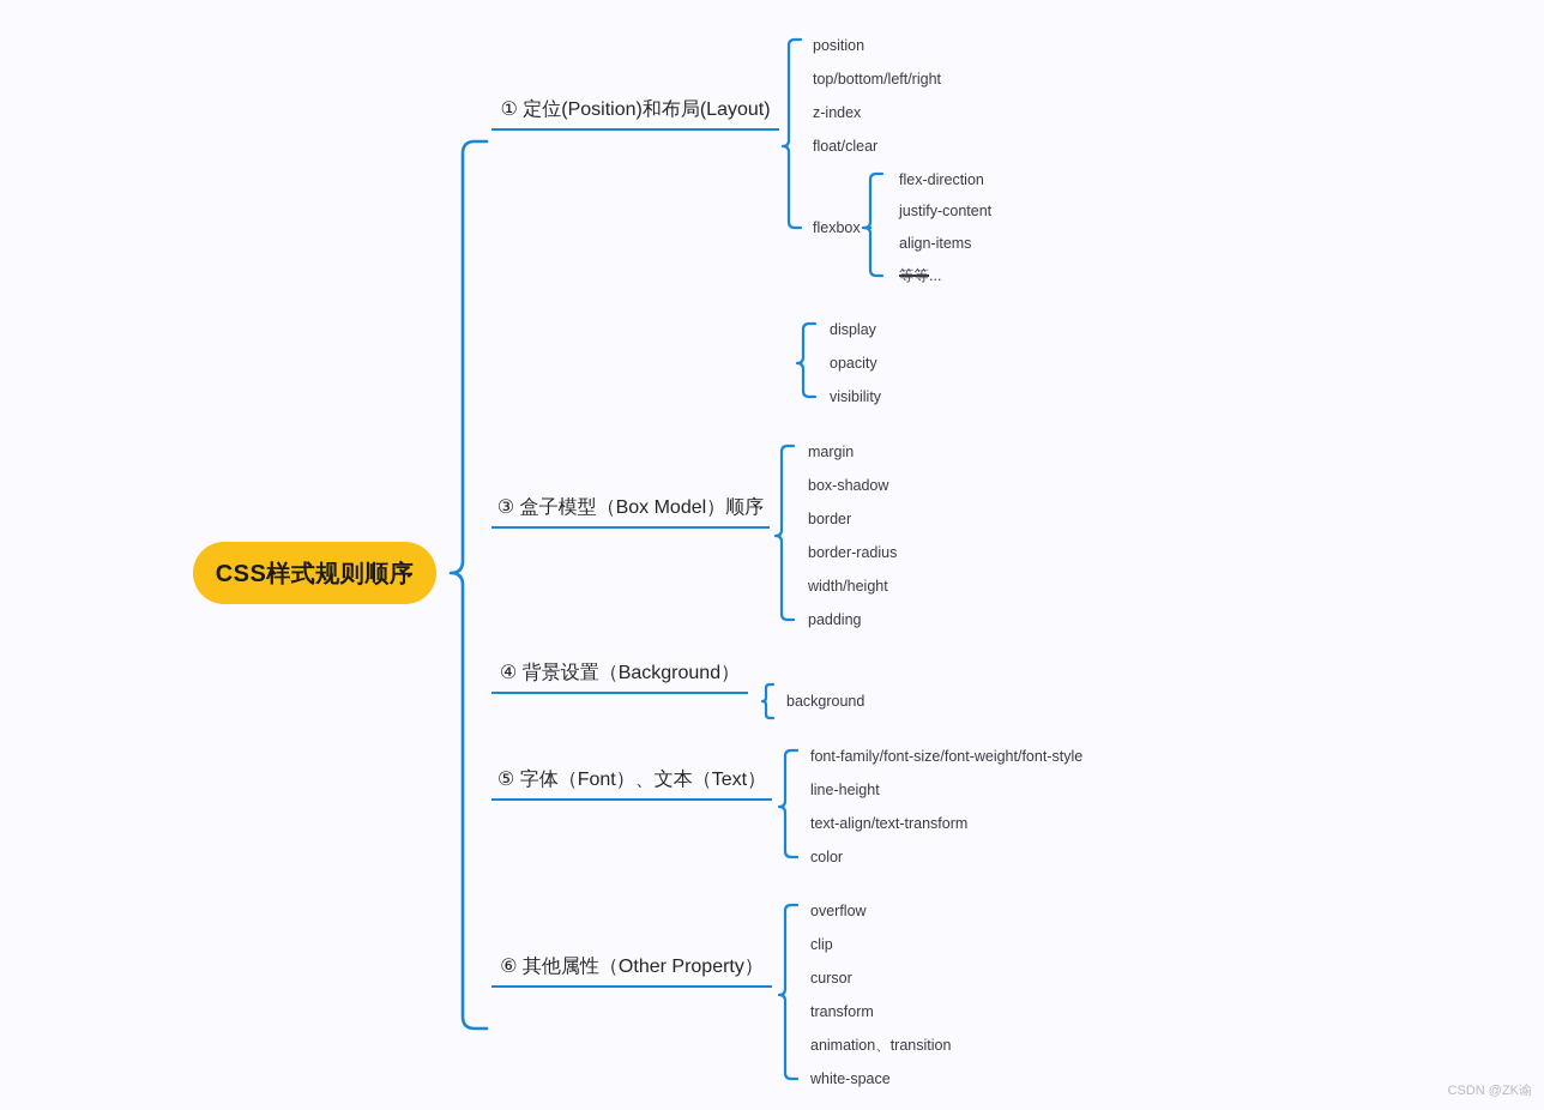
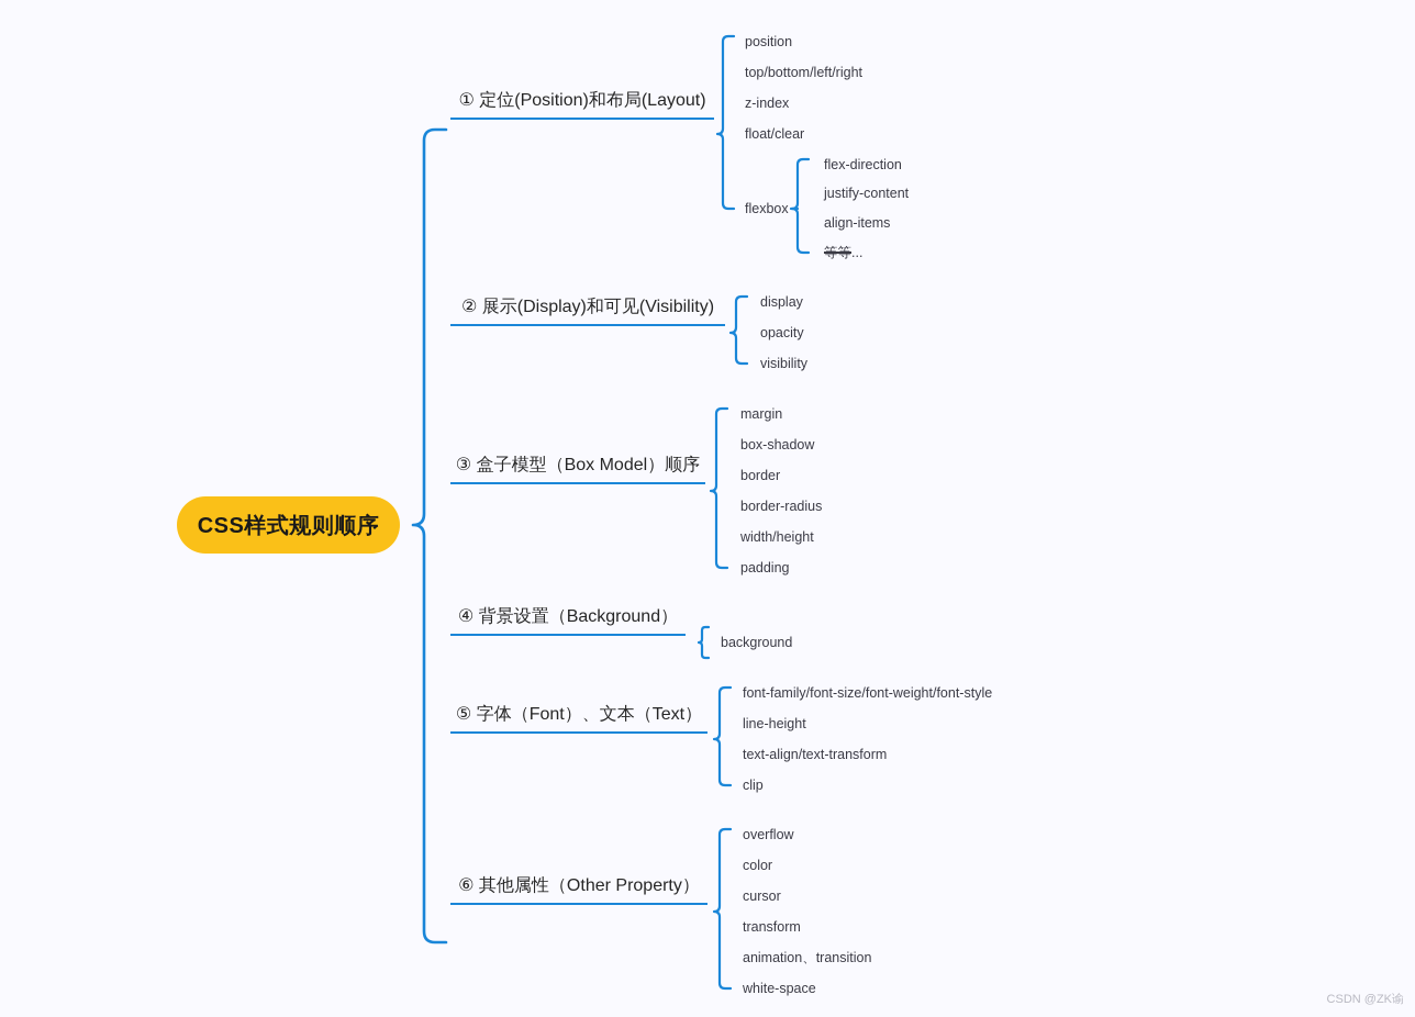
  CSS样式规则顺序
  ① 定位(Position)和布局(Layout)
  position
  top/bottom/left/right
  z-index
  float/clear
  flexbox
  flex-direction
  justify-content
  align-items
  等等...
+ ② 展示(Display)和可见(Visibility)
  display
  opacity
  visibility
  ③ 盒子模型（Box Model）顺序
  margin
  box-shadow
  border
  border-radius
  width/height
  padding
  ④ 背景设置（Background）
  background
  ⑤ 字体（Font）、文本（Text）
  font-family/font-size/font-weight/font-style
  line-height
  text-align/text-transform
- color
+ clip
  ⑥ 其他属性（Other Property）
  overflow
- clip
+ color
  cursor
  transform
  animation、transition
  white-space
  CSDN @ZK谕
